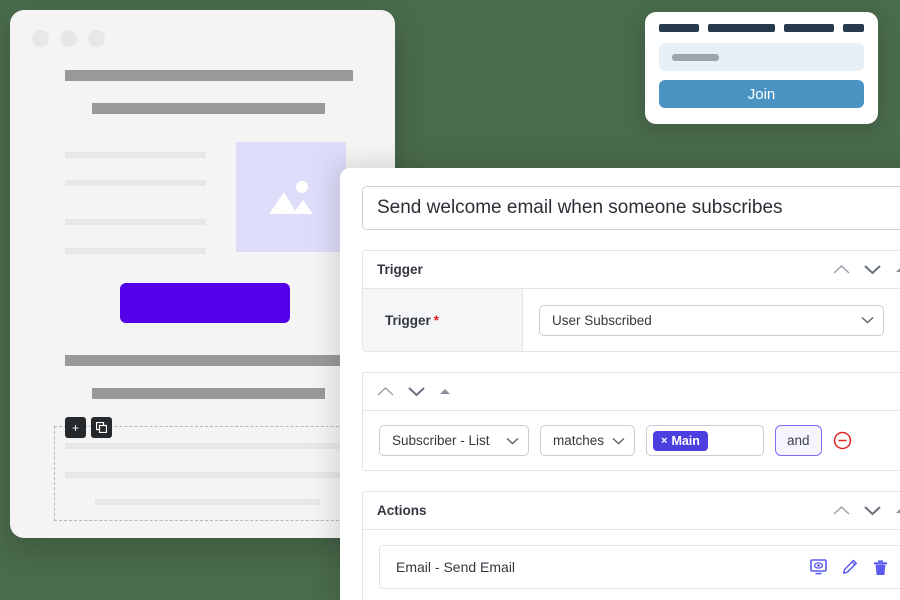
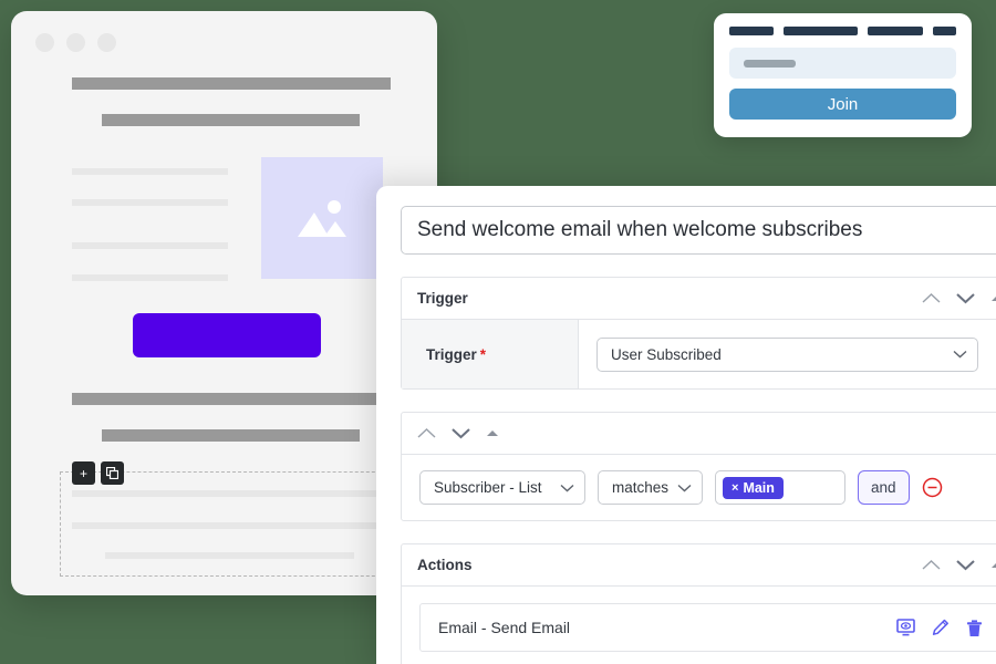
  +
  Join
- Send welcome email when someone subscribes
+ Send welcome email when welcome subscribes
  Trigger
  Trigger
  *
  User Subscribed
  Subscriber - List
  ×
  Main
  and
  Actions
  Email - Send Email
